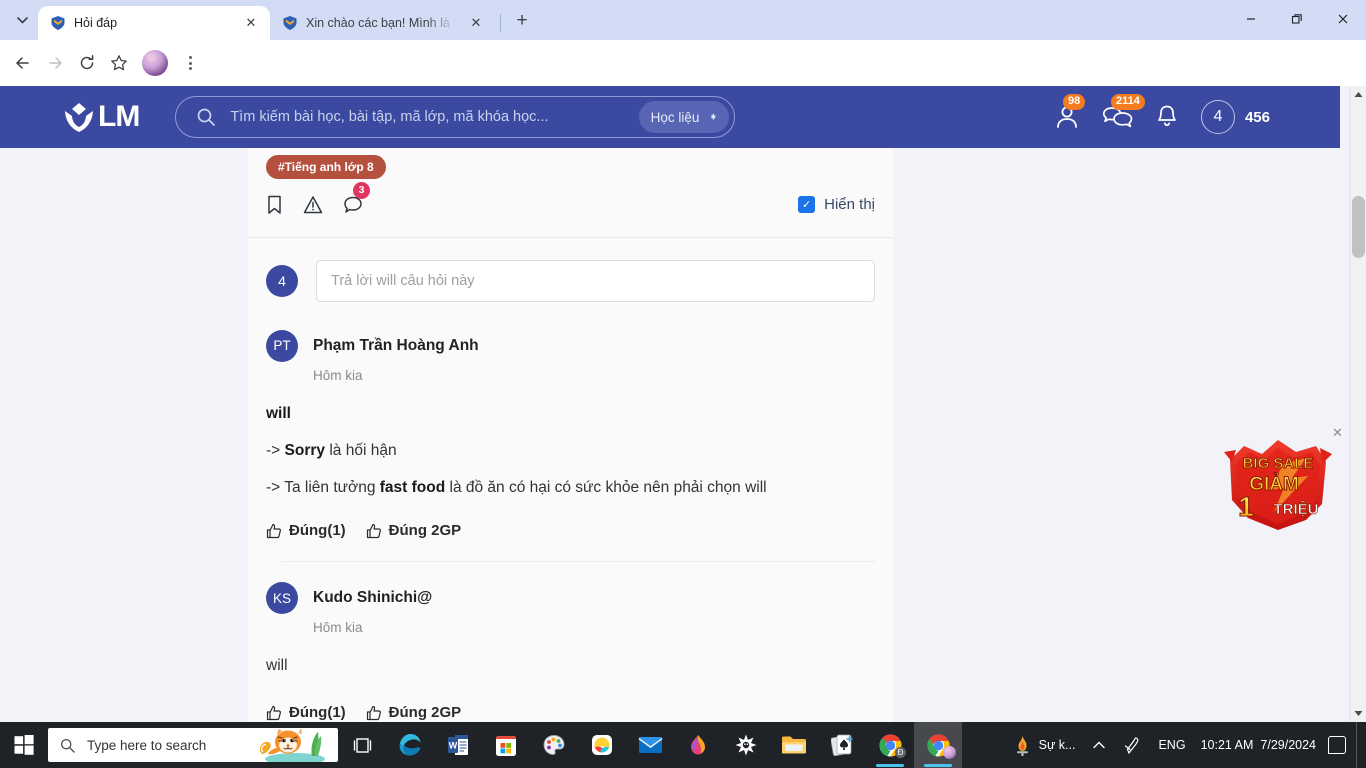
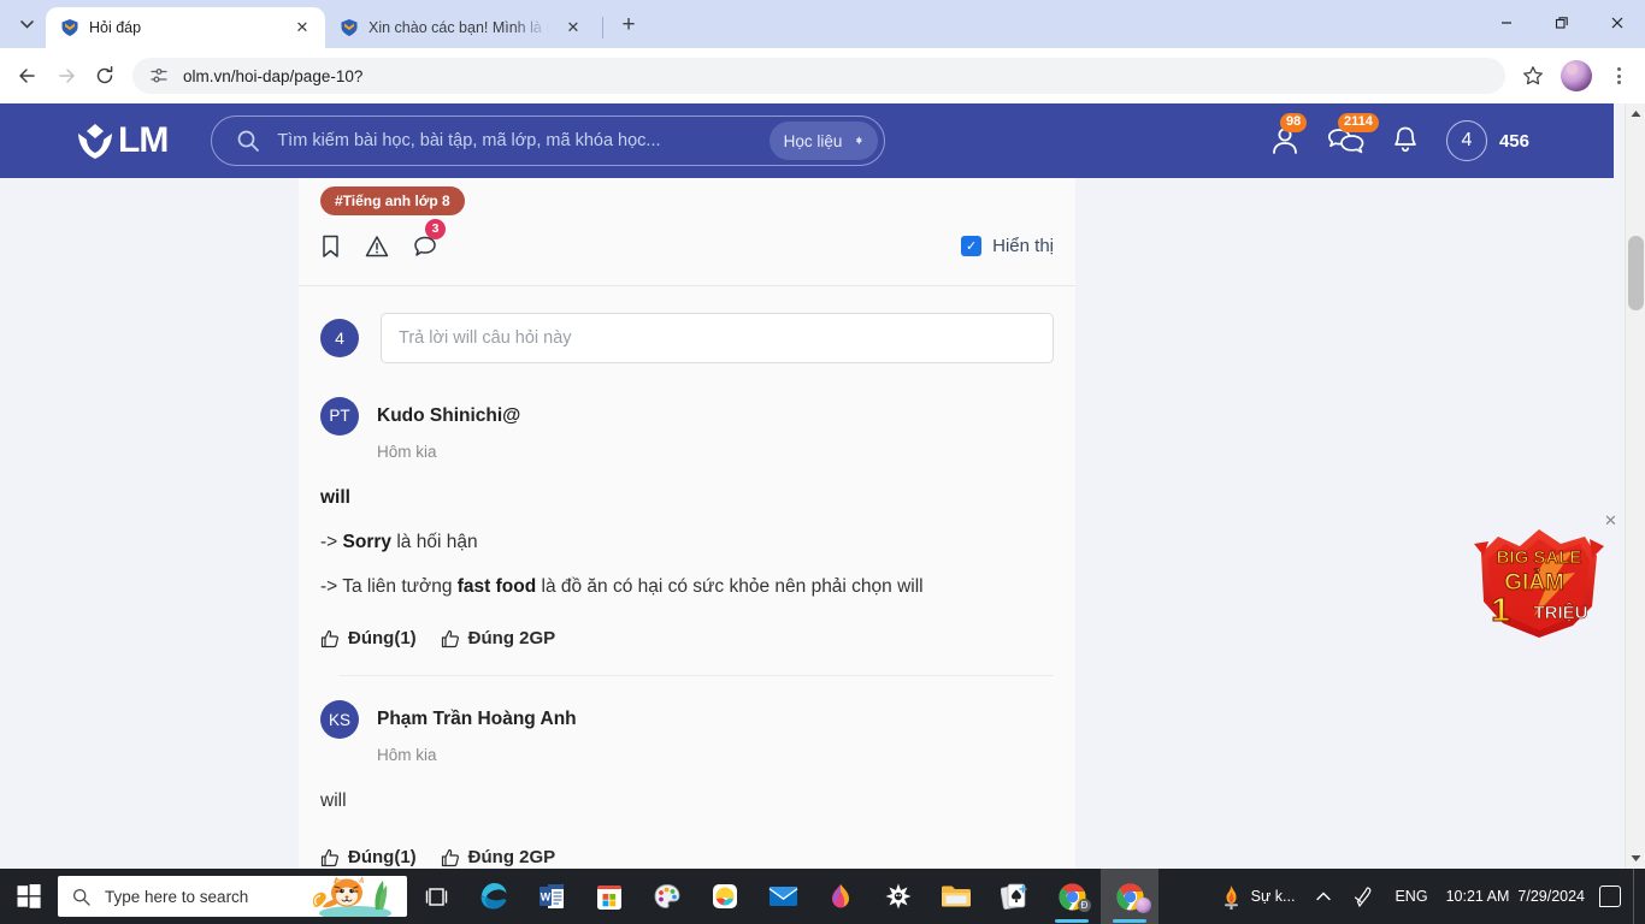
  Hỏi đáp
  ✕
  Xin chào các bạn! Mình là H
  ✕
  +
+ olm.vn/hoi-dap/page-10?
  #Tiếng anh lớp 8
  3
  ✓
  Hiển thị
  4
  Trả lời will câu hỏi này
  PT
- Phạm Trần Hoàng Anh
+ Kudo Shinichi@
  Hôm kia
  will
  -> Sorry là hối hận
  -> Ta liên tưởng fast food là đồ ăn có hại có sức khỏe nên phải chọn will
  Đúng(1)
  Đúng 2GP
  KS
- Kudo Shinichi@
+ Phạm Trần Hoàng Anh
  Hôm kia
  will
  Đúng(1)
  Đúng 2GP
  ✕
  BIG SALE
  GIẢM
  1
  TRIỆU
  LM
  Tìm kiếm bài học, bài tập, mã lớp, mã khóa học...
  Học liệu
  ▼
  98
  2114
  4
  456
  Type here to search
  W
  Ð
  Sự k...
  ENG
  10:21 AM
  7/29/2024
